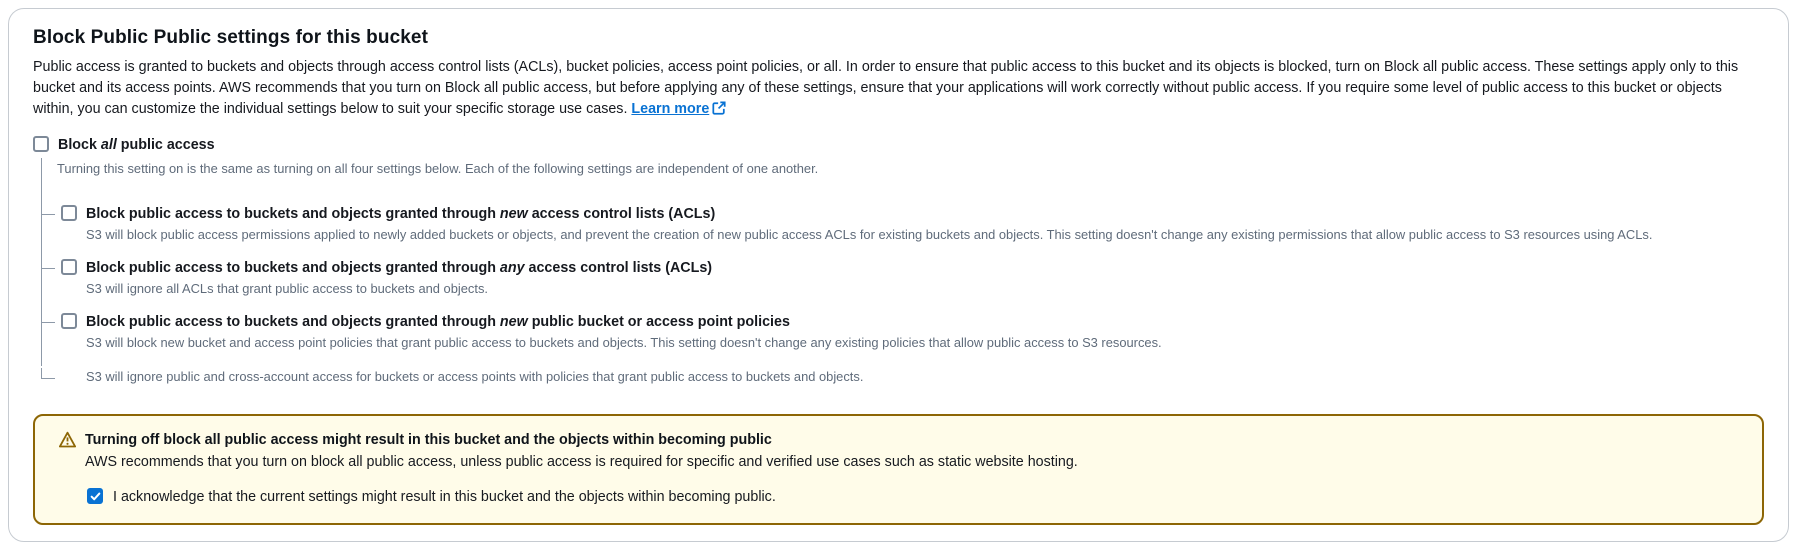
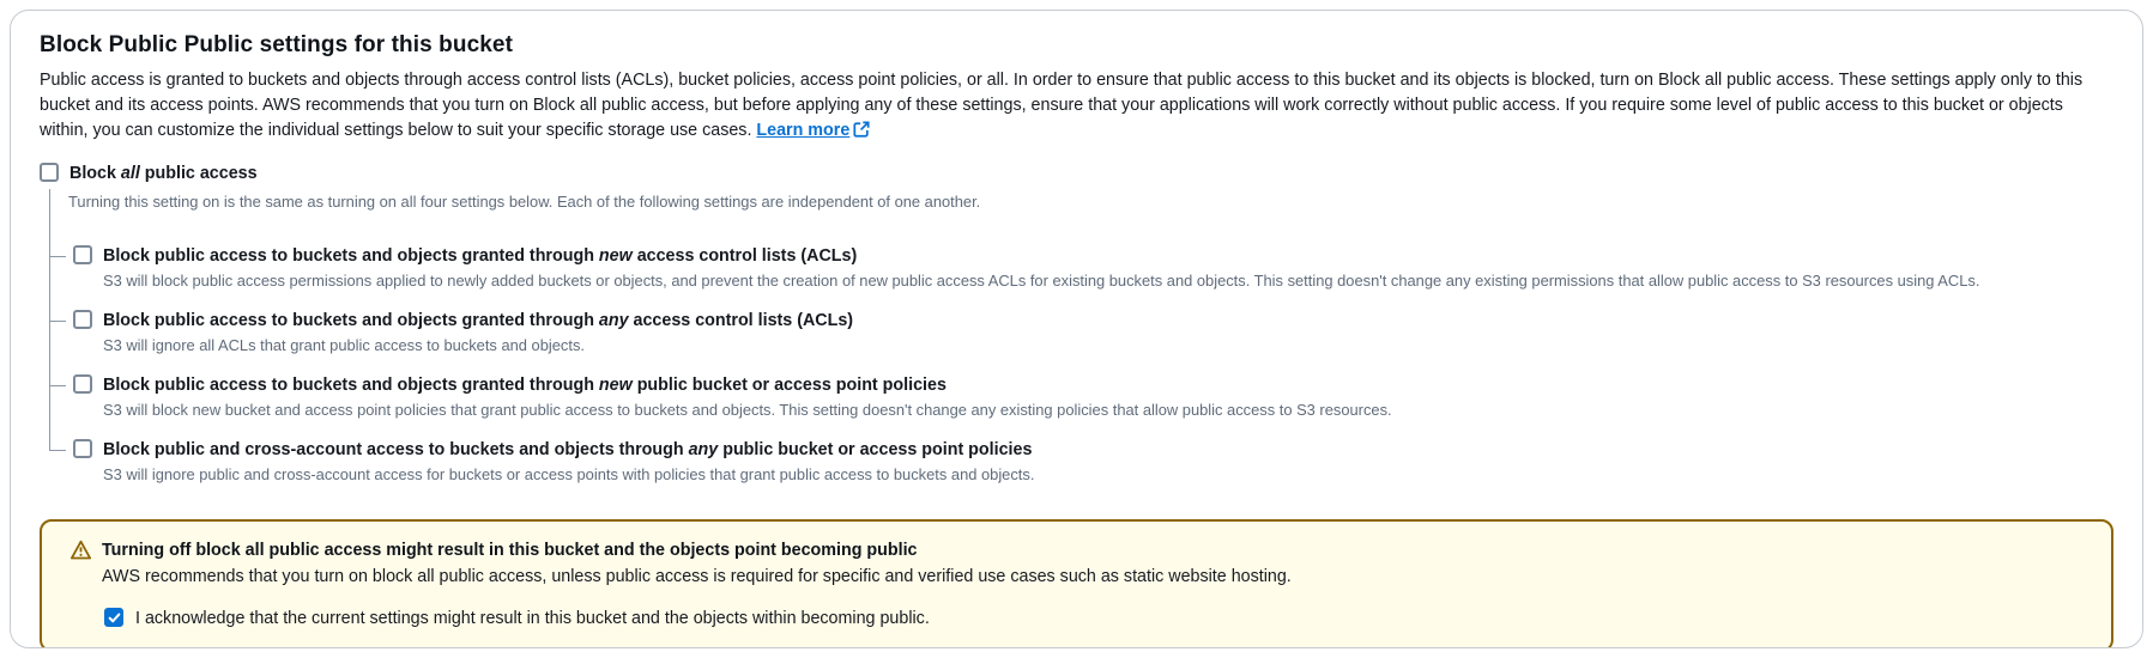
  Block Public Public settings for this bucket
  Public access is granted to buckets and objects through access control lists (ACLs), bucket policies, access point policies, or all. In order to ensure that public access to this bucket and its objects is blocked, turn on Block all public access. These settings apply only to this bucket and its access points. AWS recommends that you turn on Block all public access, but before applying any of these settings, ensure that your applications will work correctly without public access. If you require some level of public access to this bucket or objects within, you can customize the individual settings below to suit your specific storage use cases. Learn more
  Block all public access
  Turning this setting on is the same as turning on all four settings below. Each of the following settings are independent of one another.
  Block public access to buckets and objects granted through new access control lists (ACLs)
  S3 will block public access permissions applied to newly added buckets or objects, and prevent the creation of new public access ACLs for existing buckets and objects. This setting doesn't change any existing permissions that allow public access to S3 resources using ACLs.
  Block public access to buckets and objects granted through any access control lists (ACLs)
  S3 will ignore all ACLs that grant public access to buckets and objects.
  Block public access to buckets and objects granted through new public bucket or access point policies
  S3 will block new bucket and access point policies that grant public access to buckets and objects. This setting doesn't change any existing policies that allow public access to S3 resources.
+ Block public and cross-account access to buckets and objects through any public bucket or access point policies
  S3 will ignore public and cross-account access for buckets or access points with policies that grant public access to buckets and objects.
- Turning off block all public access might result in this bucket and the objects within becoming public
+ Turning off block all public access might result in this bucket and the objects point becoming public
  AWS recommends that you turn on block all public access, unless public access is required for specific and verified use cases such as static website hosting.
  I acknowledge that the current settings might result in this bucket and the objects within becoming public.
